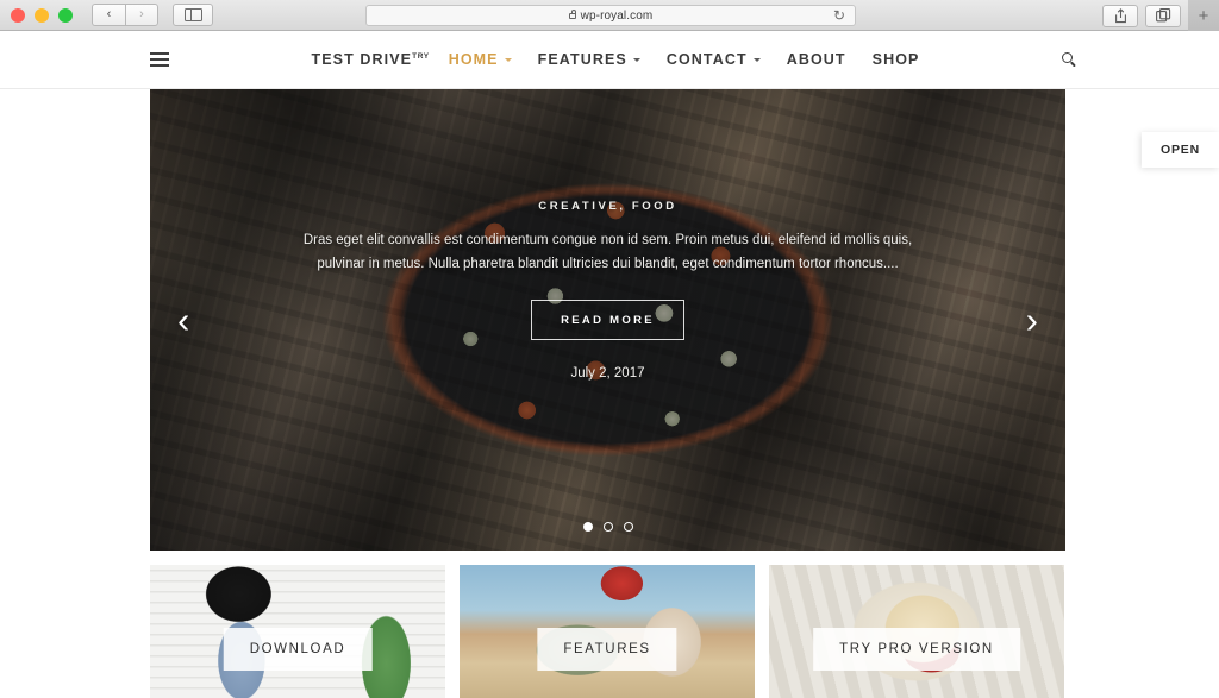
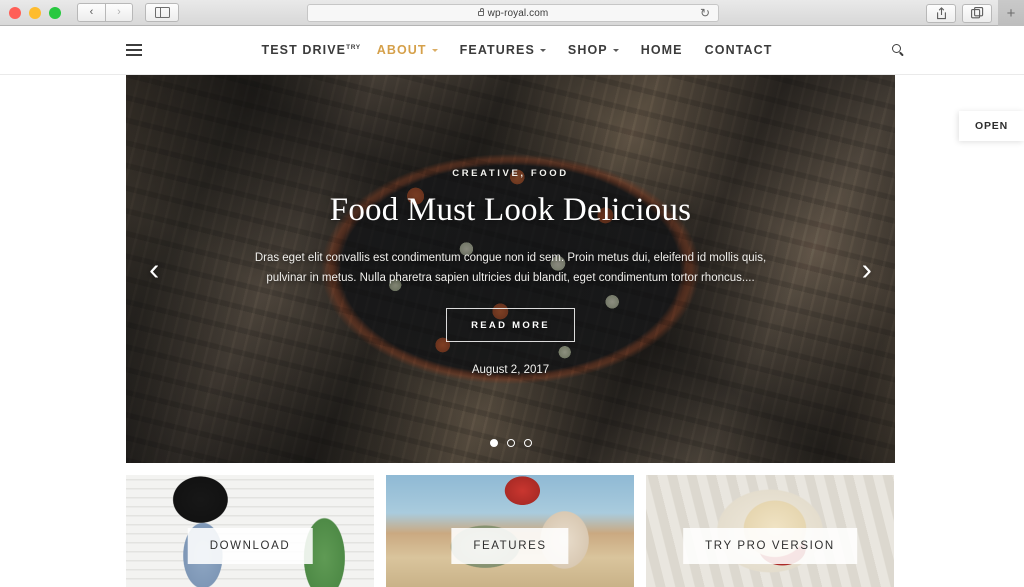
  ‹
  ›
  wp-royal.com
  ↻
  +
  TEST DRIVE
- HOME
+ ABOUT
  FEATURES
- CONTACT
+ SHOP
- ABOUT
+ HOME
- SHOP
+ CONTACT
  CREATIVE, FOOD
+ Food Must Look Delicious
- Dras eget elit convallis est condimentum congue non id sem. Proin metus dui, eleifend id mollis quis, pulvinar in metus. Nulla pharetra blandit ultricies dui blandit, eget condimentum tortor rhoncus....
+ Dras eget elit convallis est condimentum congue non id sem. Proin metus dui, eleifend id mollis quis, pulvinar in metus. Nulla pharetra sapien ultricies dui blandit, eget condimentum tortor rhoncus....
  READ MORE
- July 2, 2017
+ August 2, 2017
  ‹
  ›
  DOWNLOAD
  FEATURES
  TRY PRO VERSION
  OPEN
